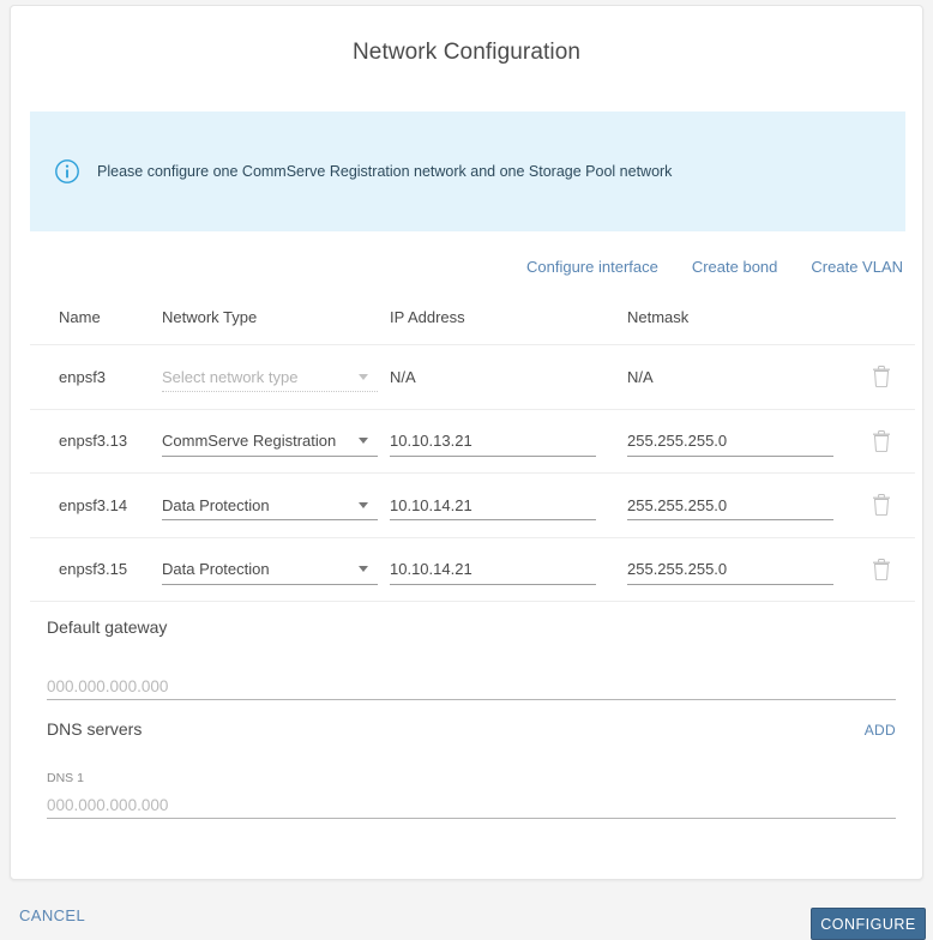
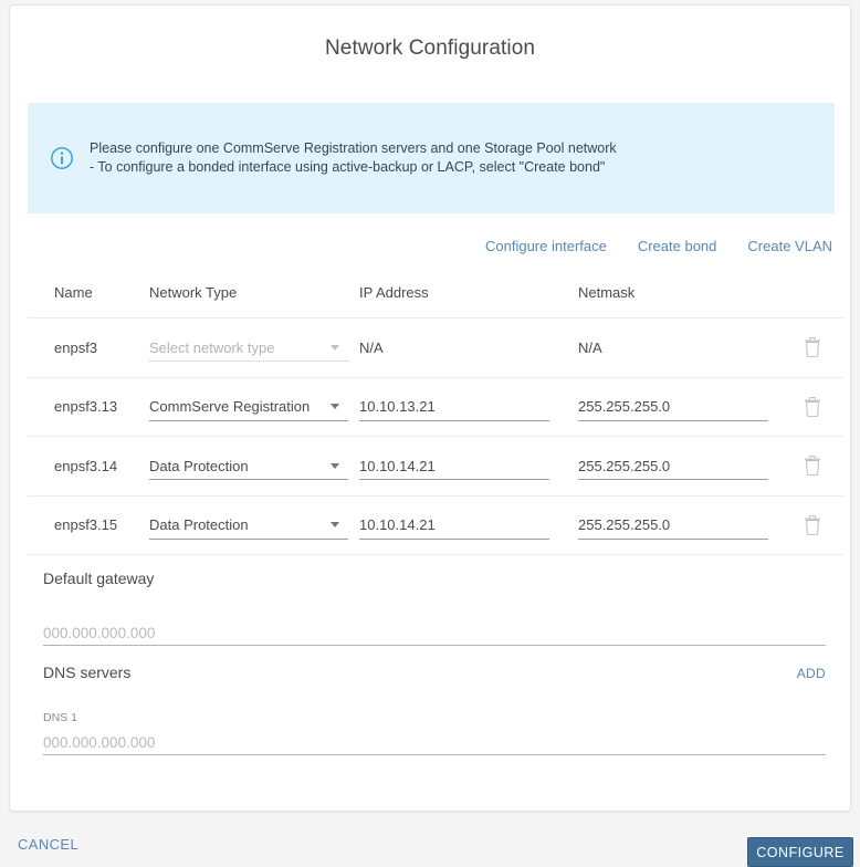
  Network Configuration
- Please configure one CommServe Registration network and one Storage Pool network
+ Please configure one CommServe Registration servers and one Storage Pool network
+ - To configure a bonded interface using active-backup or LACP, select "Create bond"
  Configure interface
  Create bond
  Create VLAN
  Name
  Network Type
  IP Address
  Netmask
  enpsf3
  Select network type
  N/A
  N/A
  enpsf3.13
  CommServe Registration
  10.10.13.21
  255.255.255.0
  enpsf3.14
  Data Protection
  10.10.14.21
  255.255.255.0
  enpsf3.15
  Data Protection
  10.10.14.21
  255.255.255.0
  Default gateway
  000.000.000.000
  DNS servers
  ADD
  DNS 1
  000.000.000.000
  CANCEL
  CONFIGURE
